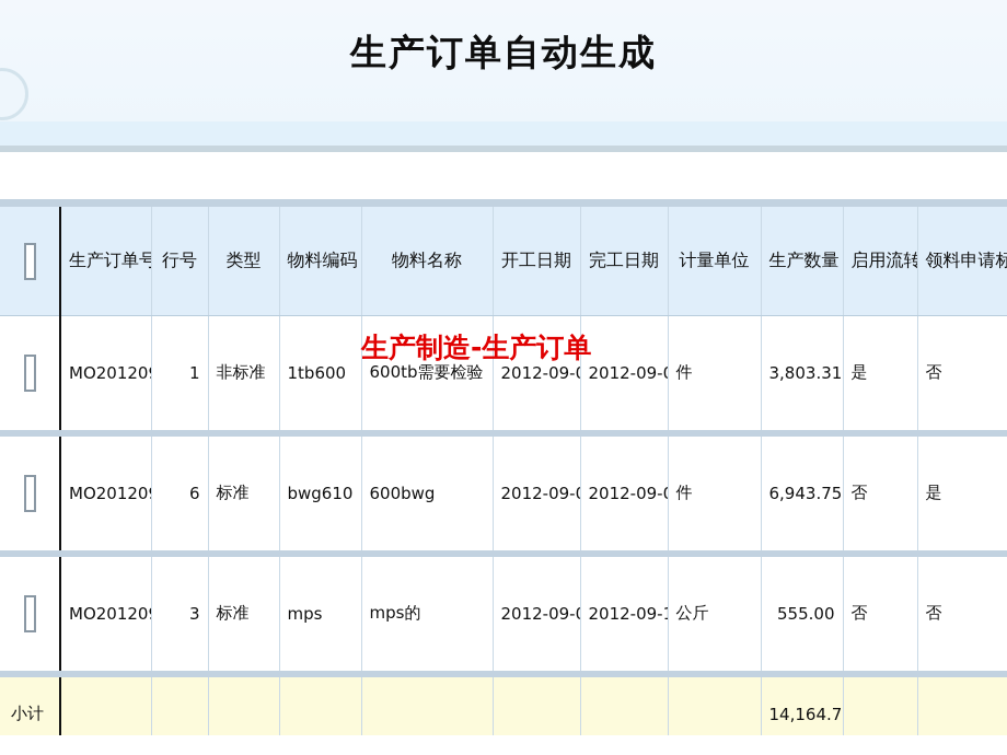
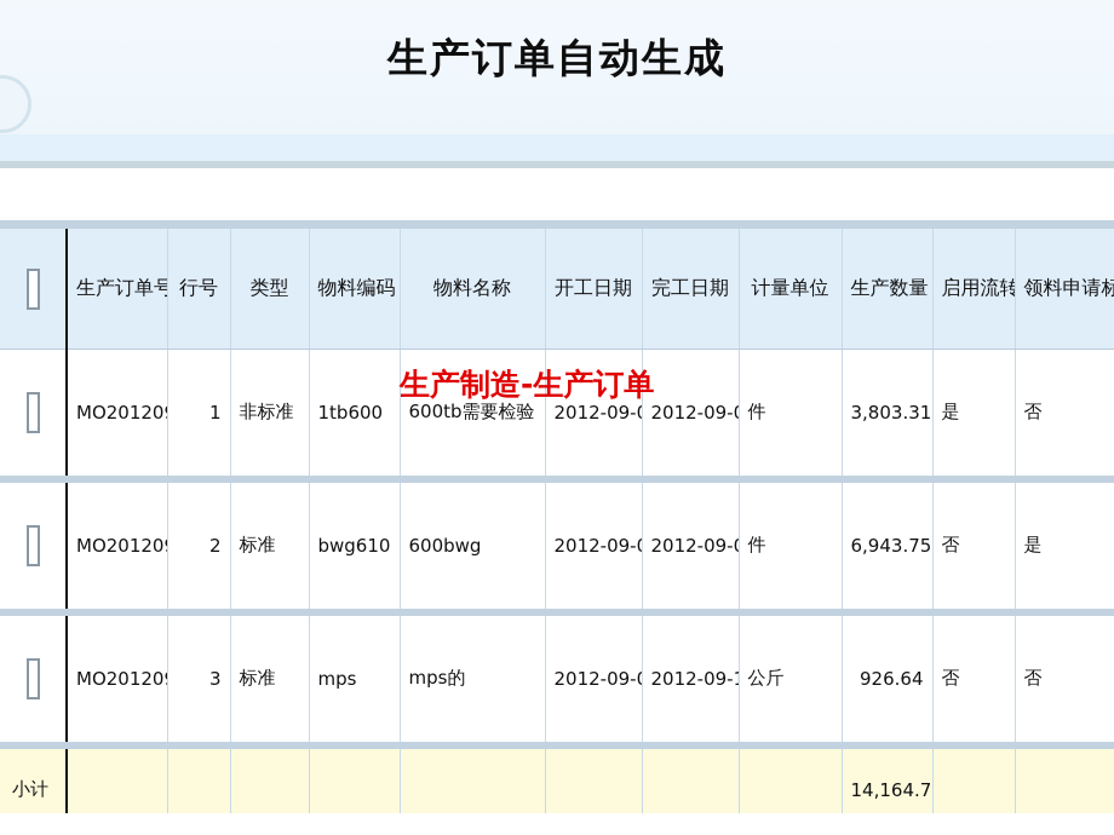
  生产订单自动生成
  	生产订单号	行号	类型	物料编码	物料名称	开工日期	完工日期	计量单位	生产数量	启用流转	领料申请标
  	MO20120	1	非标准	1tb600	600tb需要检验	2012-09-	2012-09-	件	3,803.31	是	否
- 	MO20120	6	标准	bwg610	600bwg	2012-09-	2012-09-	件	6,943.75	否	是
+ 	MO20120	2	标准	bwg610	600bwg	2012-09-	2012-09-	件	6,943.75	否	是
- 	MO20120	3	标准	mps	mps的	2012-09-	2012-09-	公斤	555.00	否	否
+ 	MO20120	3	标准	mps	mps的	2012-09-	2012-09-	公斤	926.64	否	否
  小计									14,164.7
  生产制造-生产订单
